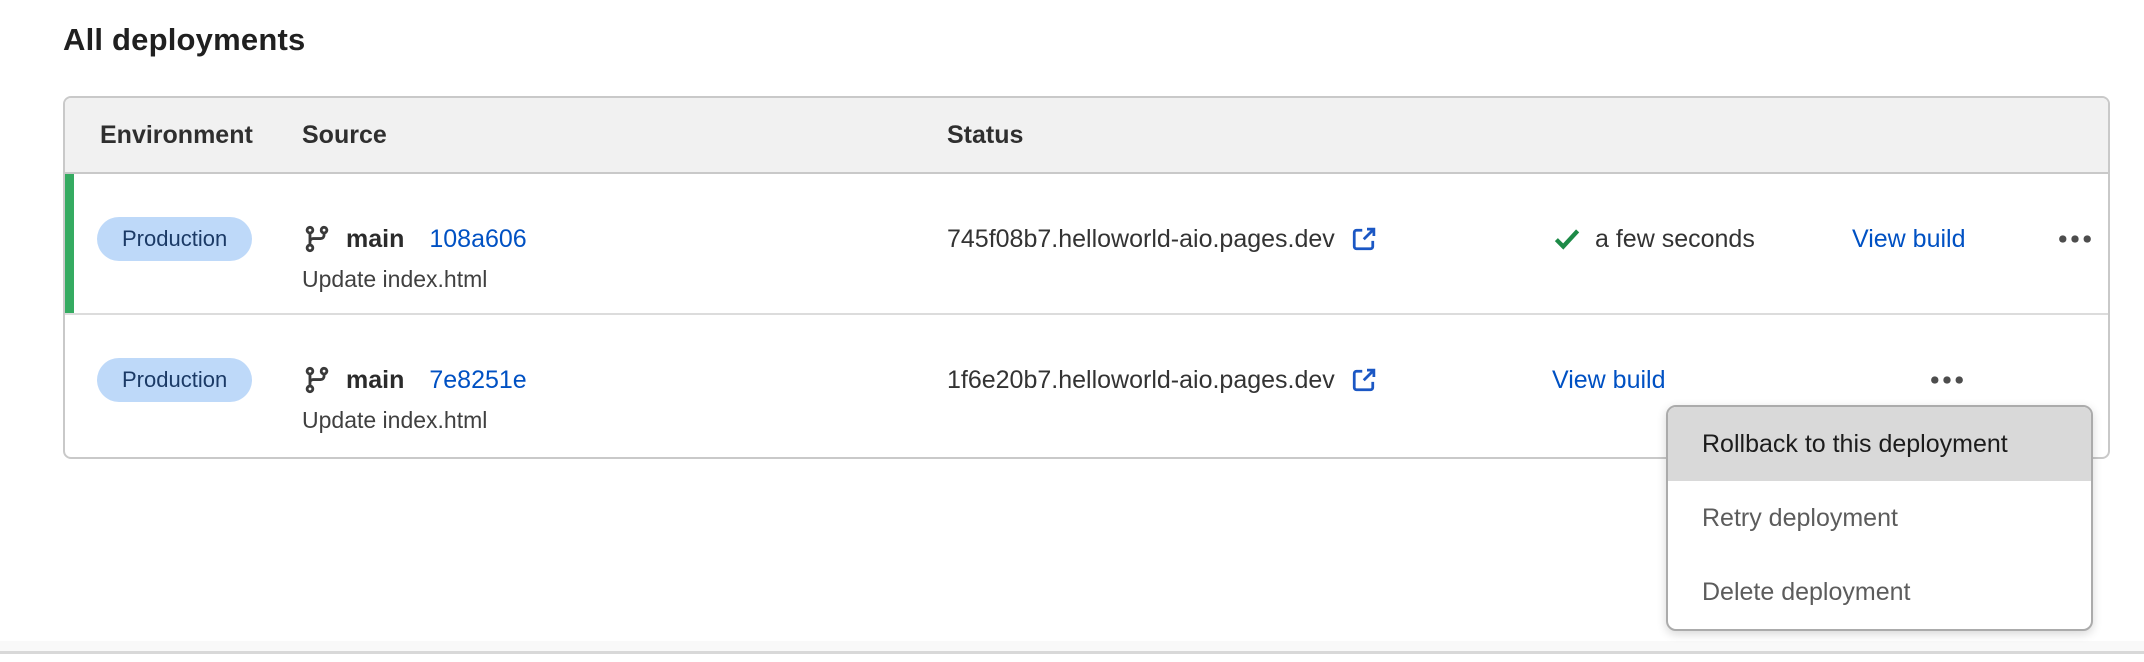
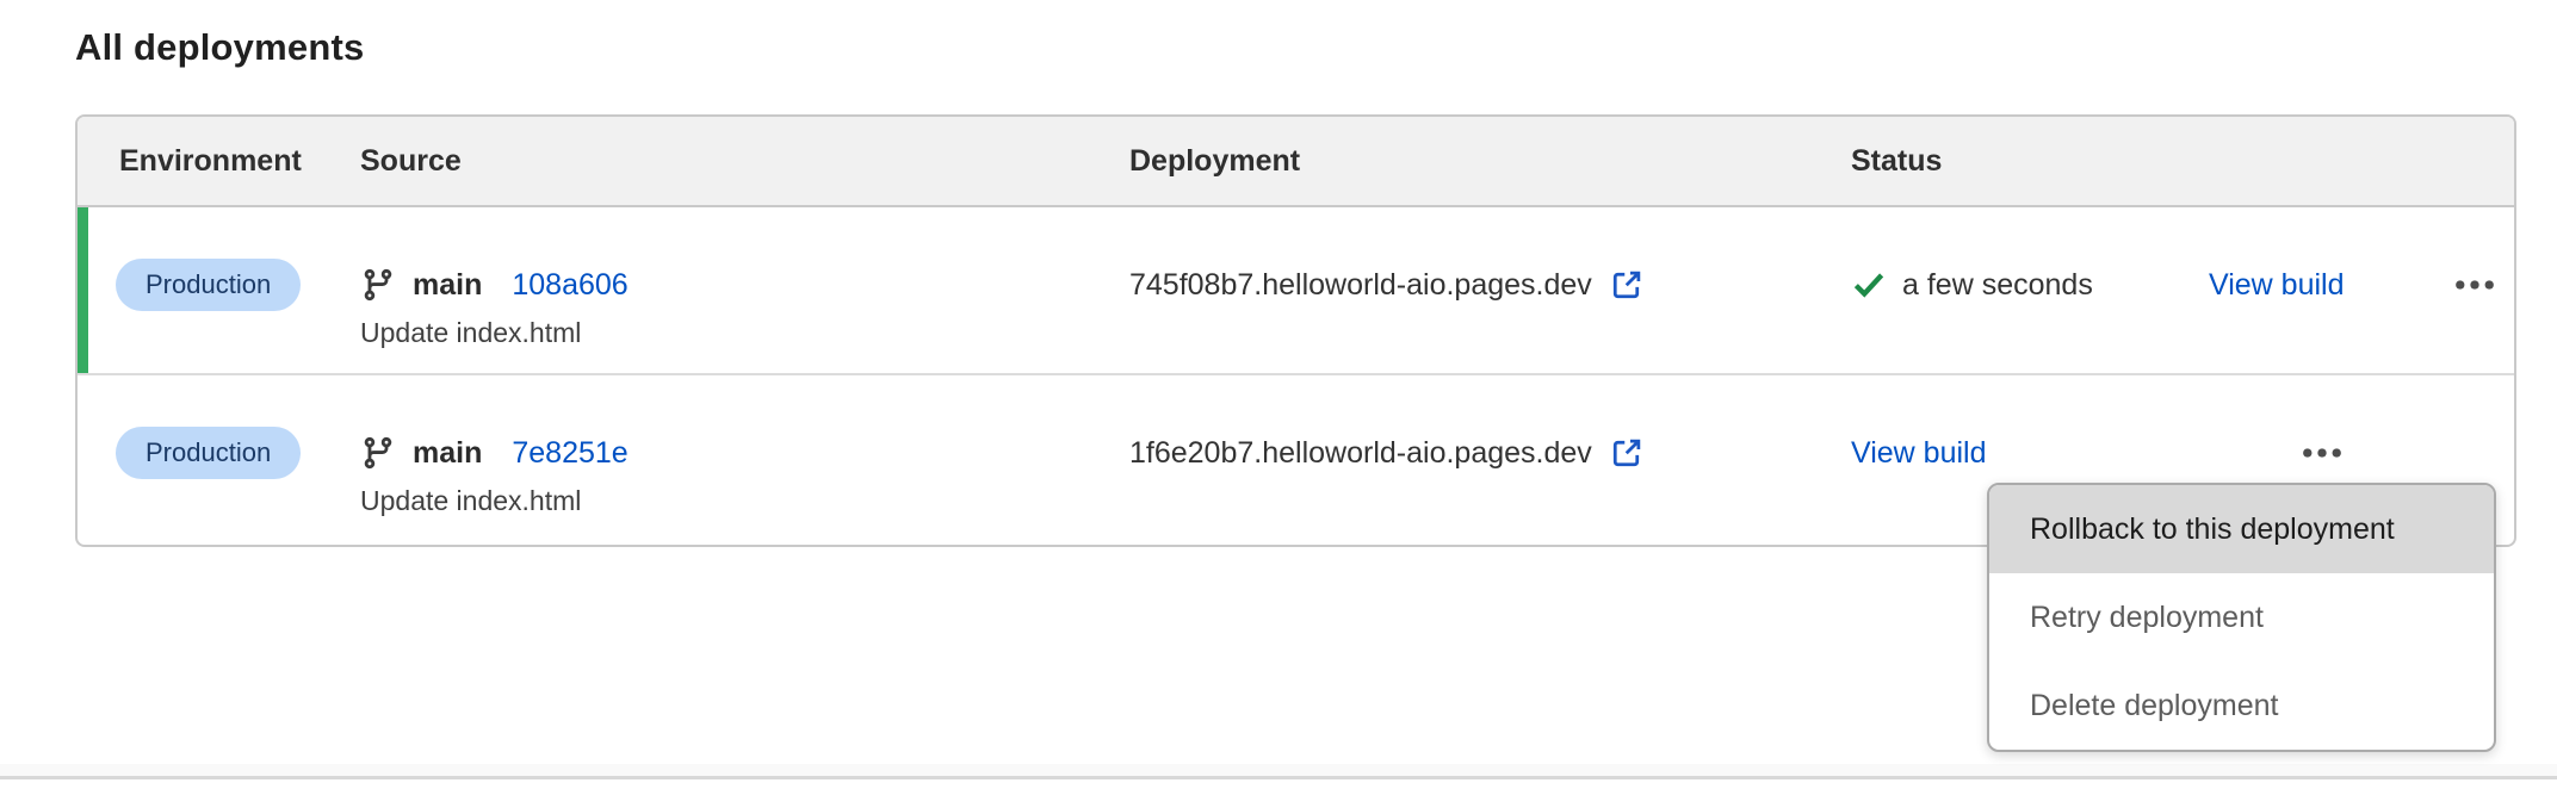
  All deployments
  Environment
  Source
+ Deployment
  Status
  Production
  main
  108a606
  Update index.html
  745f08b7.helloworld-aio.pages.dev
  a few seconds
  View build
  Production
  main
  7e8251e
  Update index.html
  1f6e20b7.helloworld-aio.pages.dev
  View build
  Rollback to this deployment
  Retry deployment
  Delete deployment
